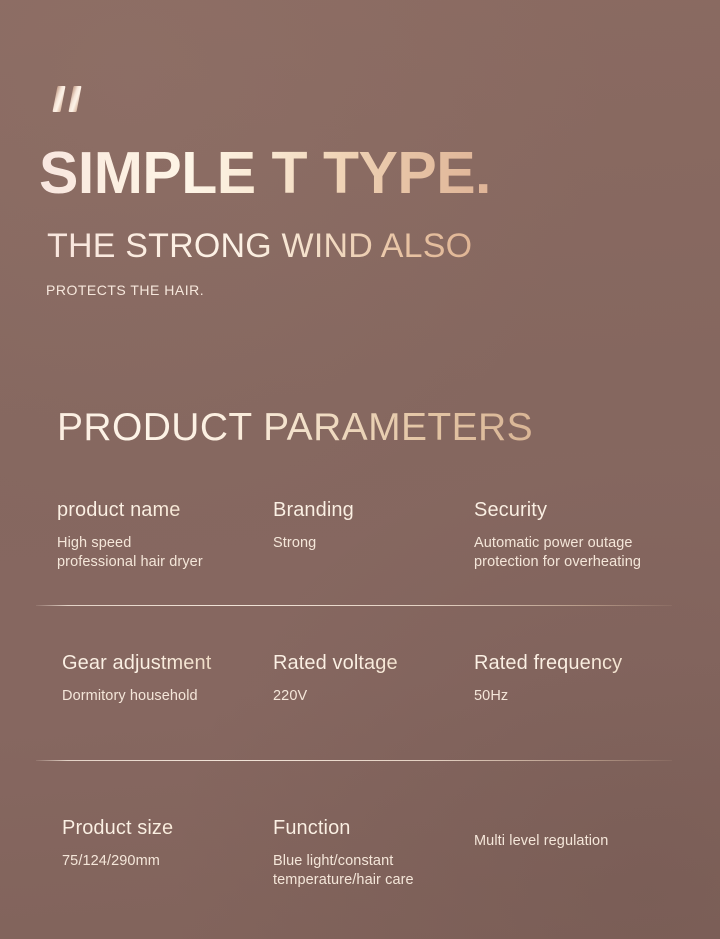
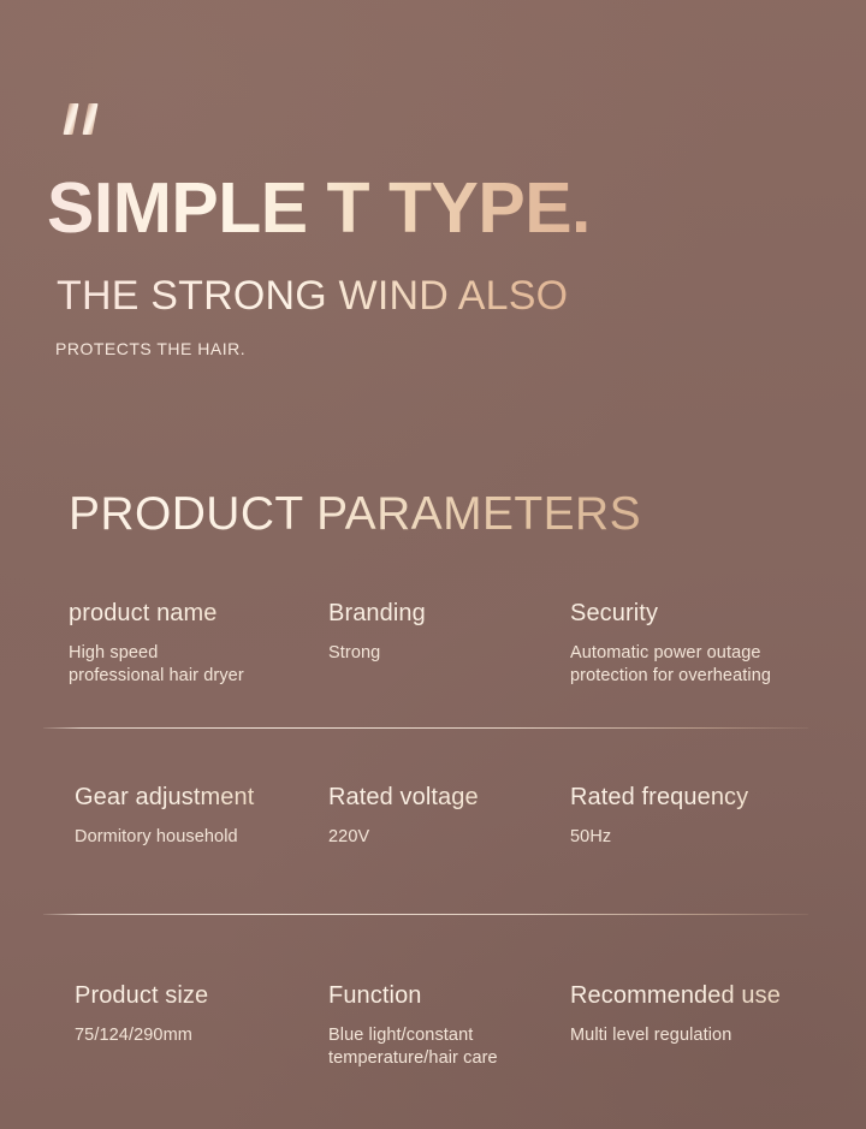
  SIMPLE T TYPE.
  THE STRONG WIND ALSO
  PROTECTS THE HAIR.
  PRODUCT PARAMETERS
  product name
  High speed
  professional hair dryer
  Branding
  Strong
  Security
  Automatic power outage
  protection for overheating
  Gear adjustment
  Dormitory household
  Rated voltage
  220V
  Rated frequency
  50Hz
  Product size
  75/124/290mm
  Function
  Blue light/constant
  temperature/hair care
+ Recommended use
  Multi level regulation
